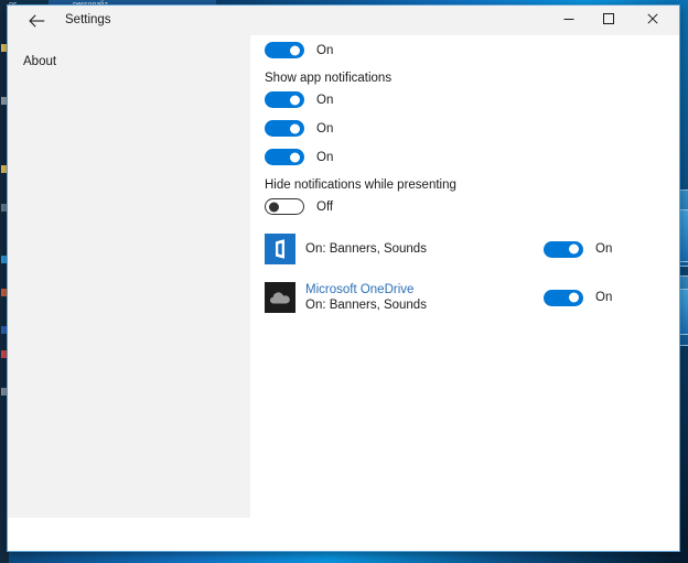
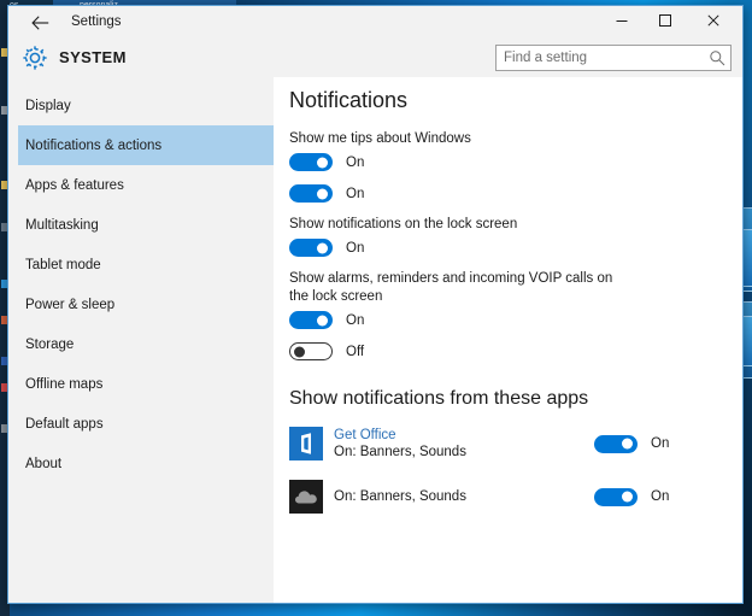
  Settings
+ SYSTEM
+ Find a setting
+ Display
+ Notifications & actions
+ Apps & features
+ Multitasking
+ Tablet mode
+ Power & sleep
+ Storage
+ Offline maps
+ Default apps
  About
+ Notifications
+ Show me tips about Windows
  On
- Show app notifications
  On
+ Show notifications on the lock screen
  On
+ Show alarms, reminders and incoming VOIP calls on the lock screen
  On
- Hide notifications while presenting
  Off
+ Show notifications from these apps
+ Get Office
  On: Banners, Sounds
  On
- Microsoft OneDrive
  On: Banners, Sounds
  On
